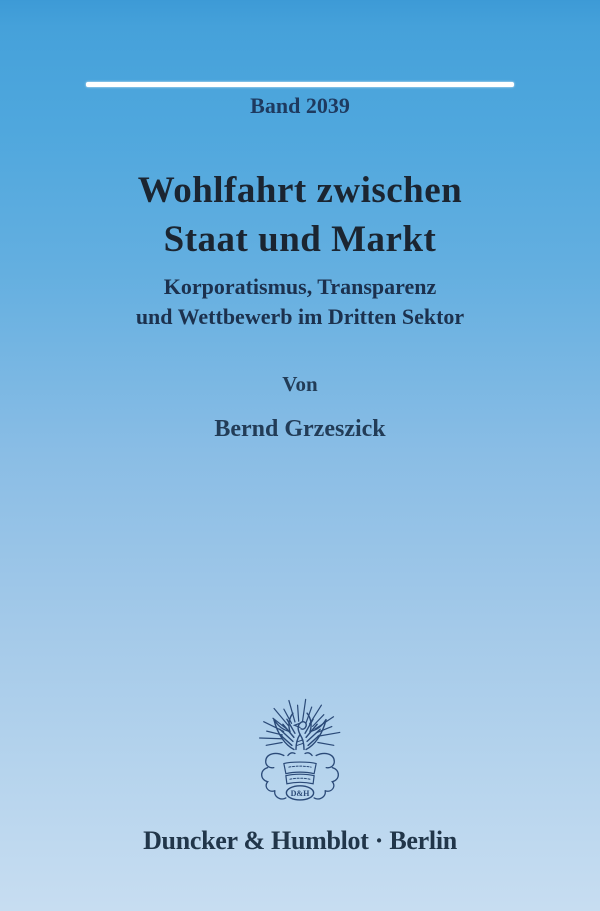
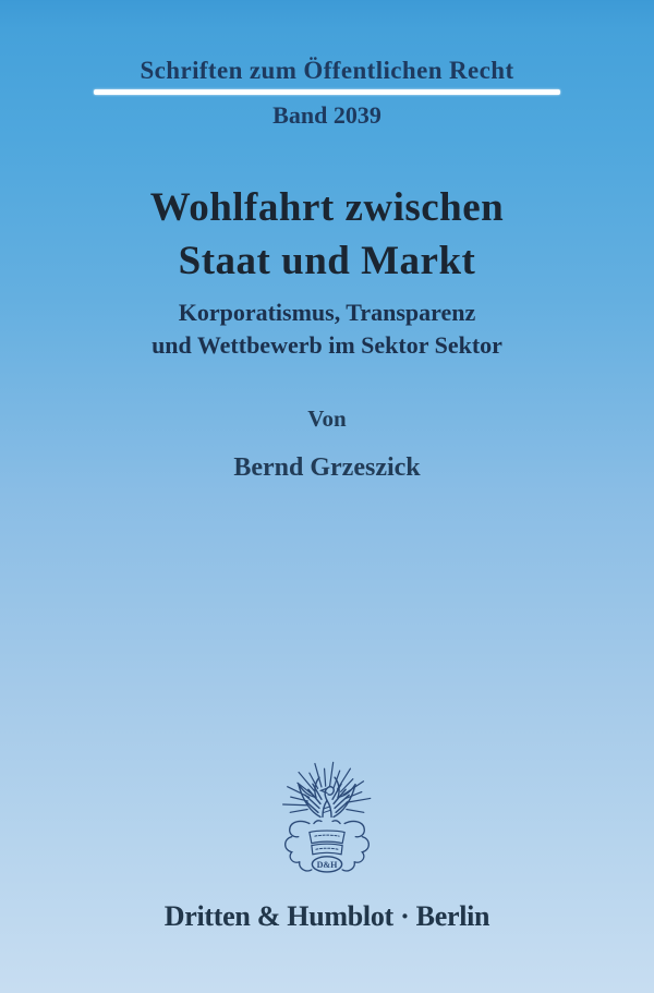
+ Schriften zum Öffentlichen Recht
  Band 2039
  Wohlfahrt zwischen
  Staat und Markt
  Korporatismus, Transparenz
- und Wettbewerb im Dritten Sektor
+ und Wettbewerb im Sektor Sektor
  Von
  Bernd Grzeszick
  D&H
- Duncker & Humblot · Berlin
+ Dritten & Humblot · Berlin
